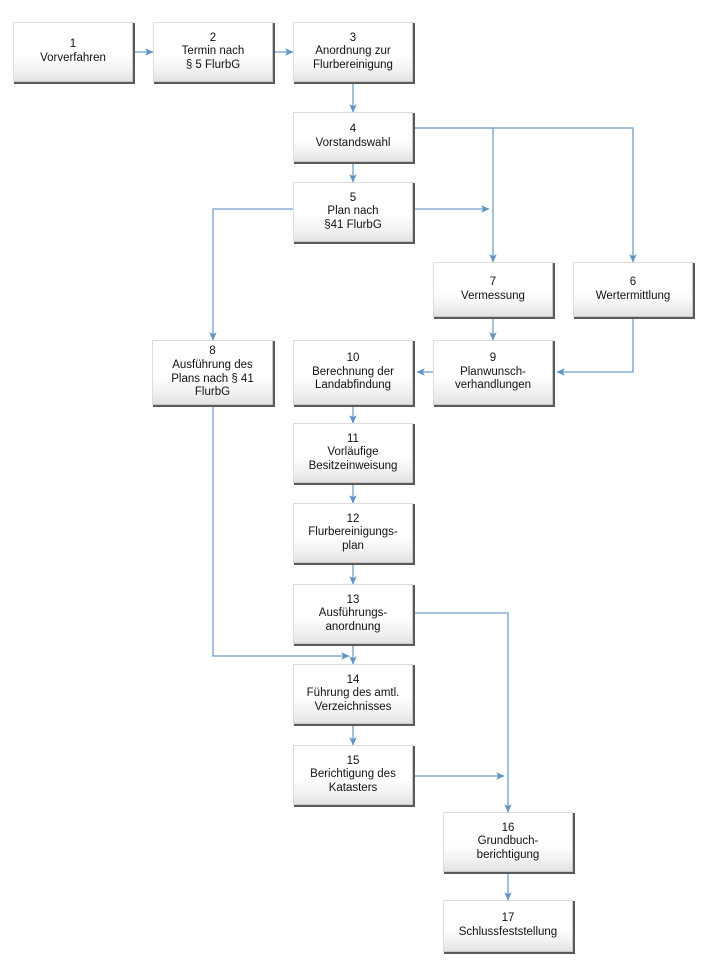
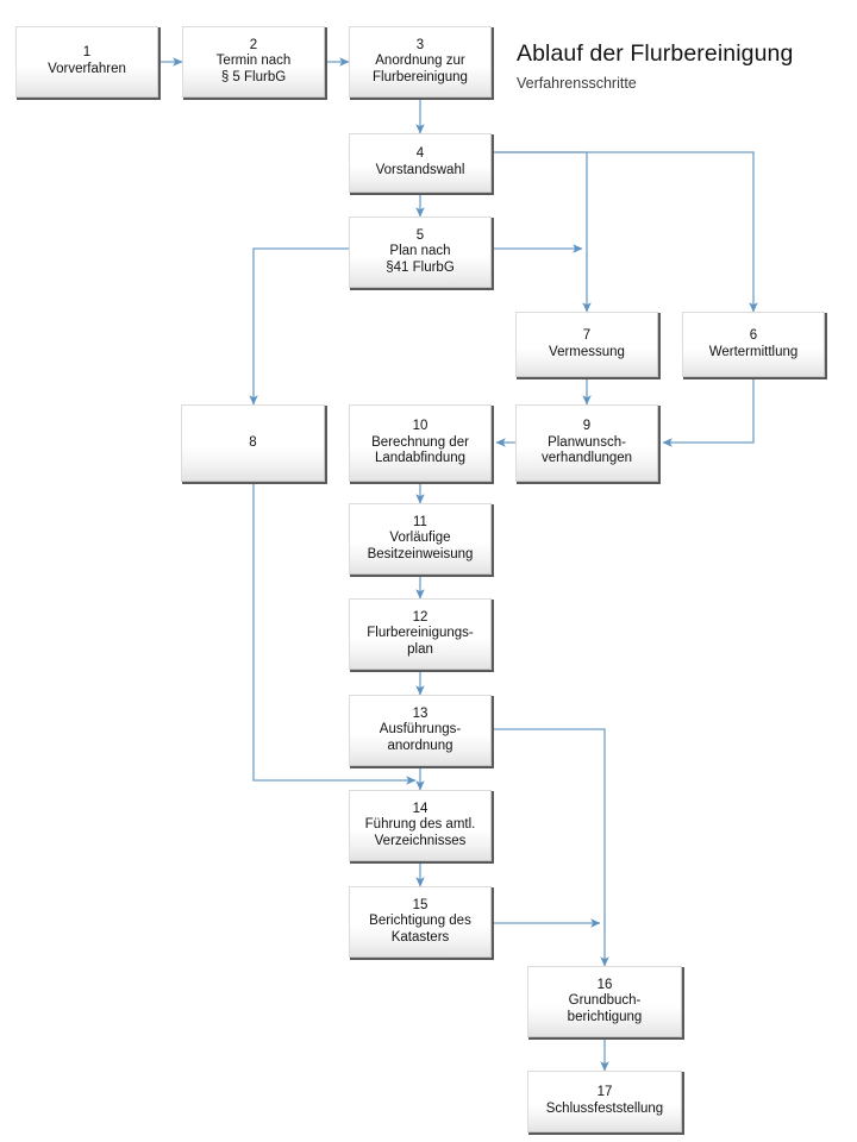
  1
  Vorverfahren
  2
  Termin nach
  § 5 FlurbG
  3
  Anordnung zur
  Flurbereinigung
  4
  Vorstandswahl
  5
  Plan nach
  §41 FlurbG
  6
  Wertermittlung
  7
  Vermessung
  8
- Ausführung des
- Plans nach § 41
- FlurbG
  9
  Planwunsch-
  verhandlungen
  10
  Berechnung der
  Landabfindung
  11
  Vorläufige
  Besitzeinweisung
  12
  Flurbereinigungs-
  plan
  13
  Ausführungs-
  anordnung
  14
  Führung des amtl.
  Verzeichnisses
  15
  Berichtigung des
  Katasters
  16
  Grundbuch-
  berichtigung
  17
  Schlussfeststellung
+ Ablauf der Flurbereinigung
+ Verfahrensschritte
